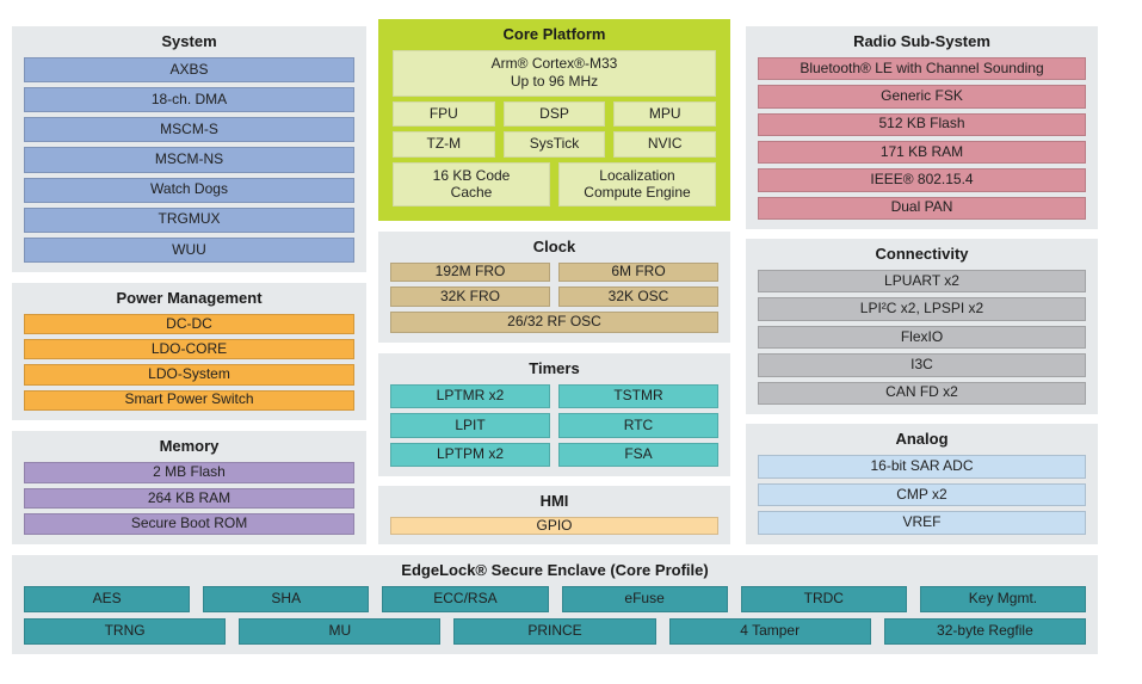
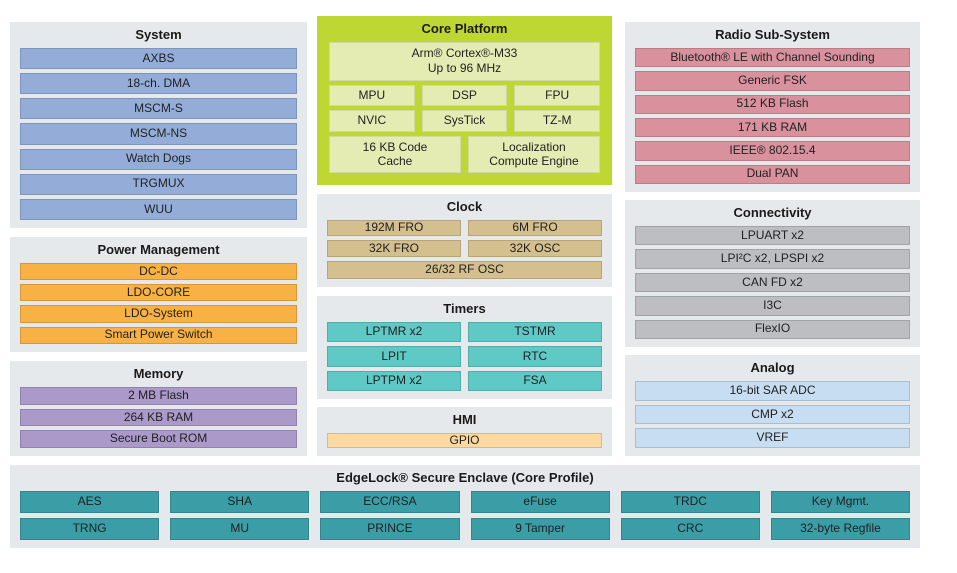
  System
  AXBS
  18-ch. DMA
  MSCM-S
  MSCM-NS
  Watch Dogs
  TRGMUX
  WUU
  Power Management
  DC-DC
  LDO-CORE
  LDO-System
  Smart Power Switch
  Memory
  2 MB Flash
  264 KB RAM
  Secure Boot ROM
  Core Platform
  Arm® Cortex®-M33
  Up to 96 MHz
- FPU
+ MPU
  DSP
- MPU
+ FPU
- TZ-M
+ NVIC
  SysTick
- NVIC
+ TZ-M
  16 KB Code
  Cache
  Localization
  Compute Engine
  Clock
  192M FRO
  6M FRO
  32K FRO
  32K OSC
  26/32 RF OSC
  Timers
  LPTMR x2
  TSTMR
  LPIT
  RTC
  LPTPM x2
  FSA
  HMI
  GPIO
  Radio Sub-System
  Bluetooth® LE with Channel Sounding
  Generic FSK
  512 KB Flash
  171 KB RAM
  IEEE® 802.15.4
  Dual PAN
  Connectivity
  LPUART x2
  LPI²C x2, LPSPI x2
- FlexIO
+ CAN FD x2
  I3C
- CAN FD x2
+ FlexIO
  Analog
  16-bit SAR ADC
  CMP x2
  VREF
  EdgeLock® Secure Enclave (Core Profile)
  AES
  SHA
  ECC/RSA
  eFuse
  TRDC
  Key Mgmt.
  TRNG
  MU
  PRINCE
- 4 Tamper
+ 9 Tamper
+ CRC
  32-byte Regfile
